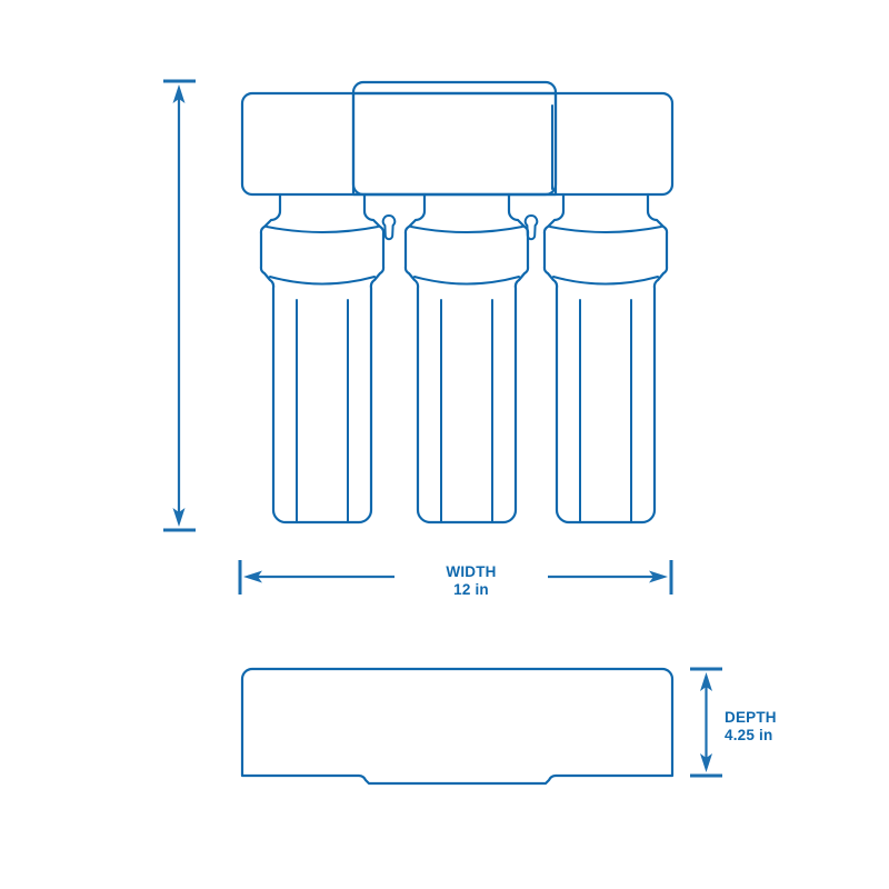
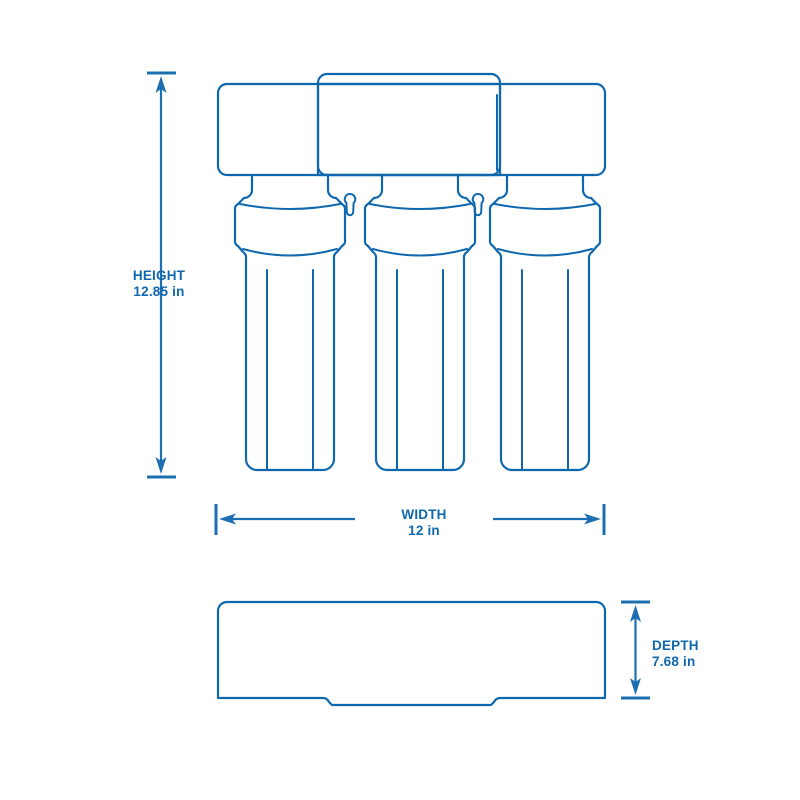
+ HEIGHT
+ 12.85 in
  WIDTH
  12 in
  DEPTH
- 4.25 in
+ 7.68 in
